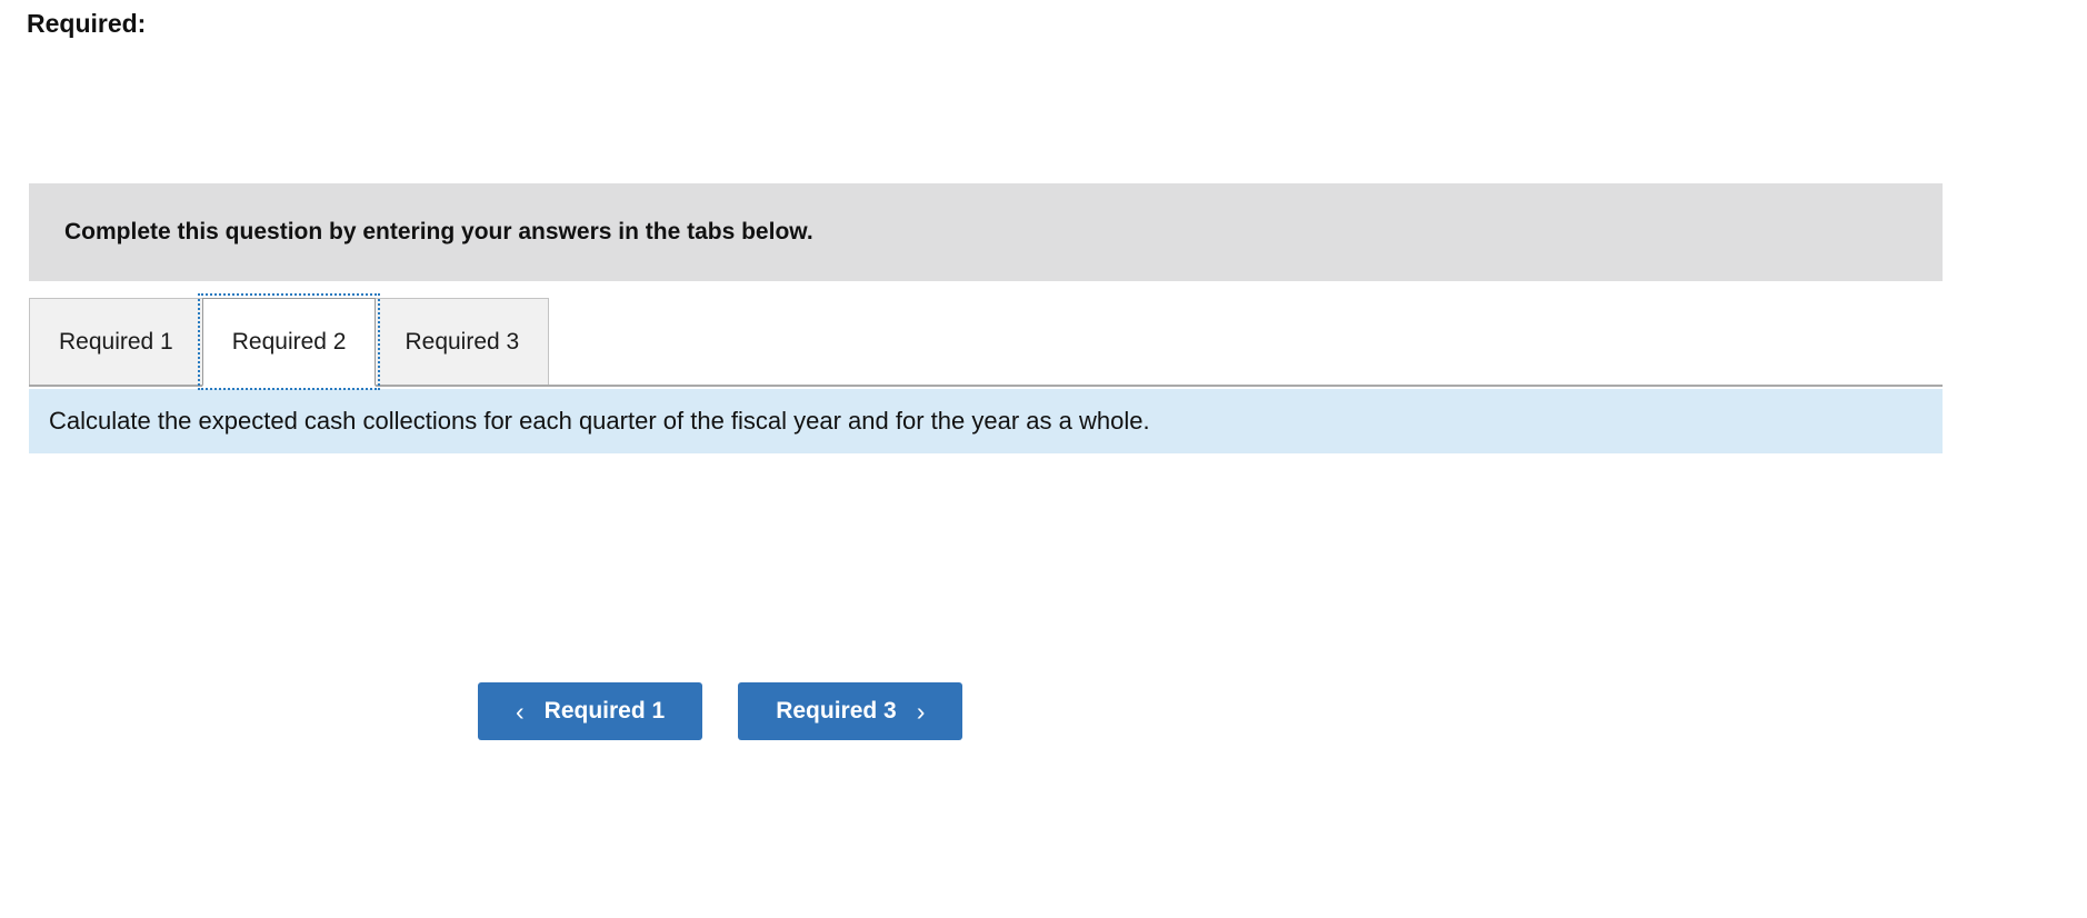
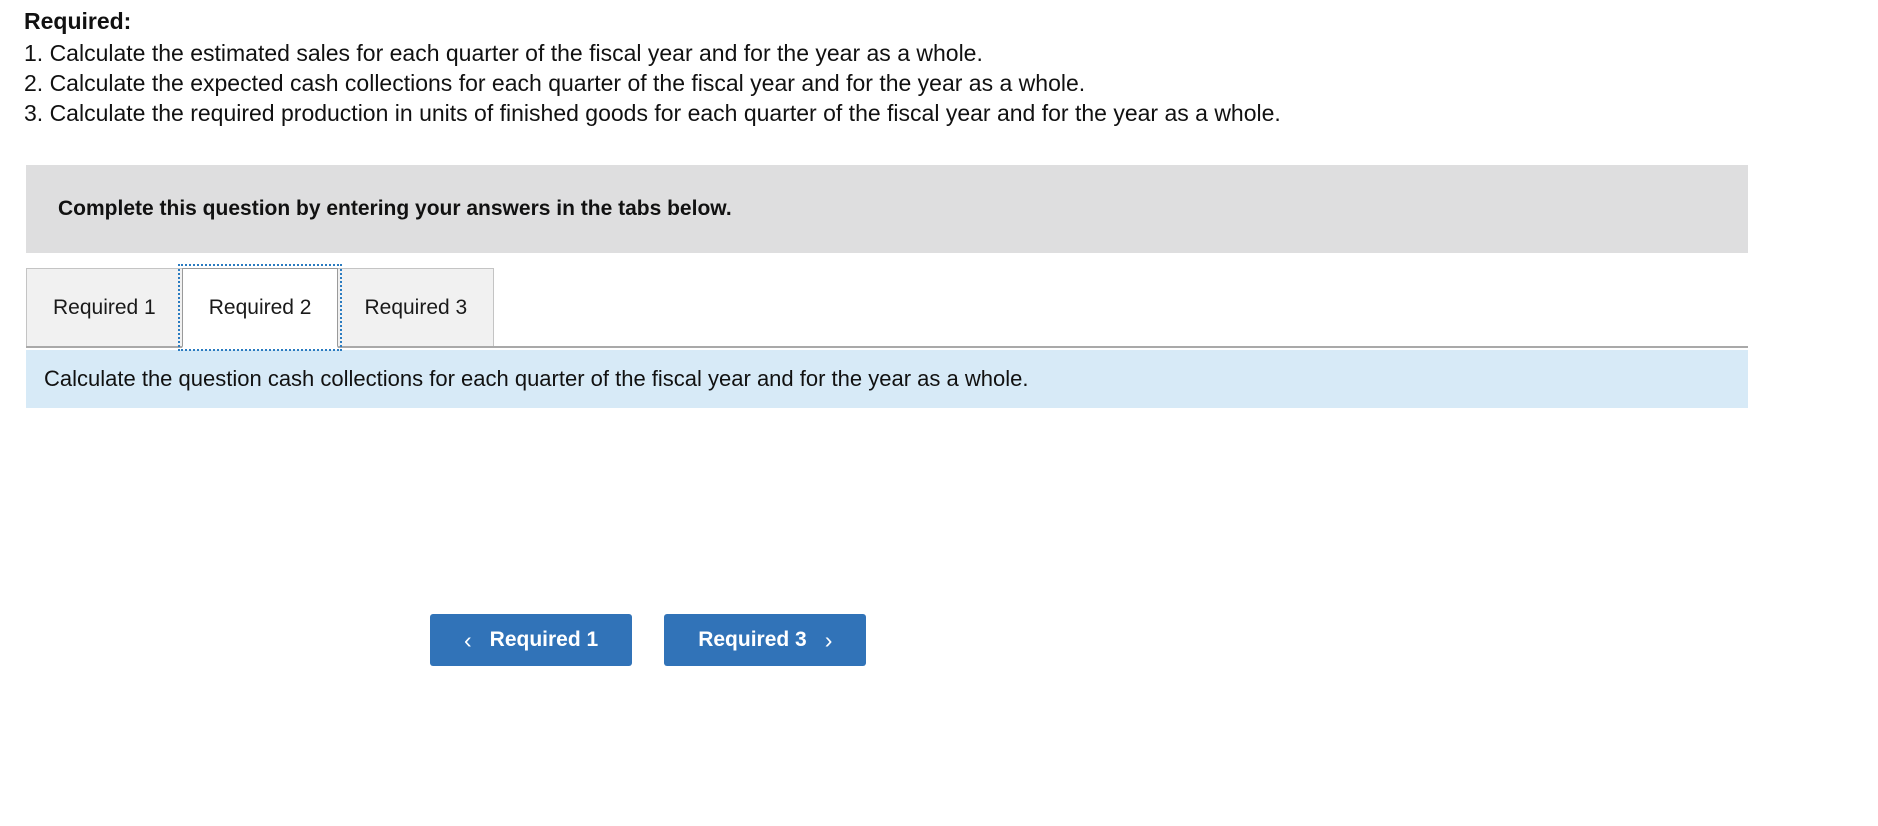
  Required:
+ 1. Calculate the estimated sales for each quarter of the fiscal year and for the year as a whole.
+ 2. Calculate the expected cash collections for each quarter of the fiscal year and for the year as a whole.
+ 3. Calculate the required production in units of finished goods for each quarter of the fiscal year and for the year as a whole.
  Complete this question by entering your answers in the tabs below.
  Required 1
  Required 2
  Required 3
- Calculate the expected cash collections for each quarter of the fiscal year and for the year as a whole.
+ Calculate the question cash collections for each quarter of the fiscal year and for the year as a whole.
  ‹
  Required 1
  Required 3
  ›
